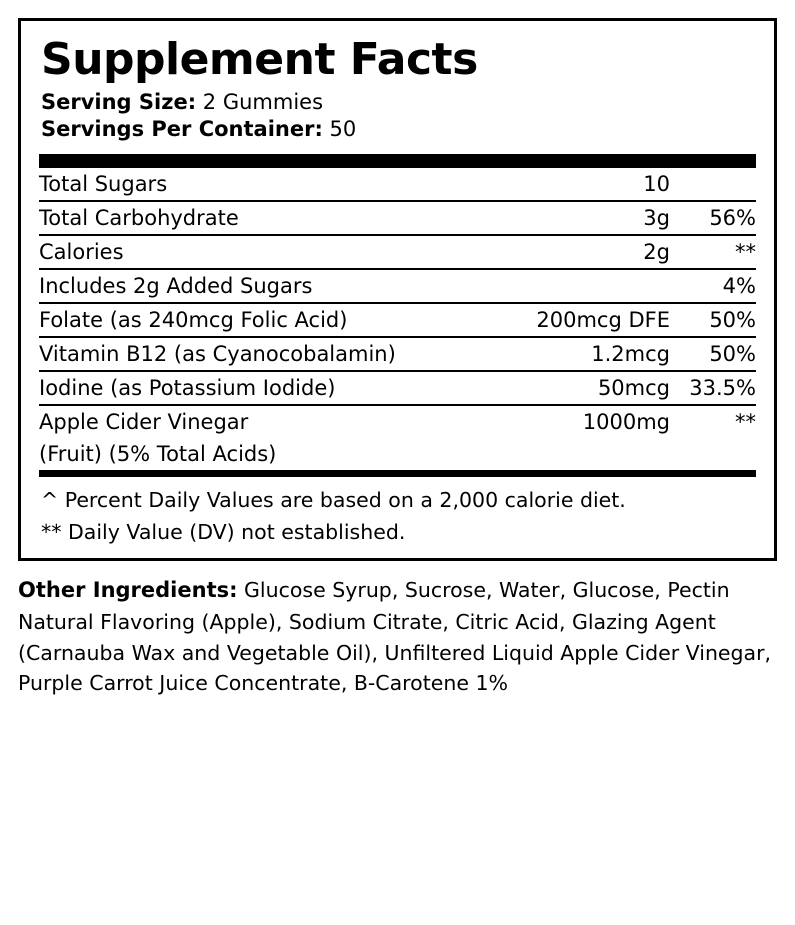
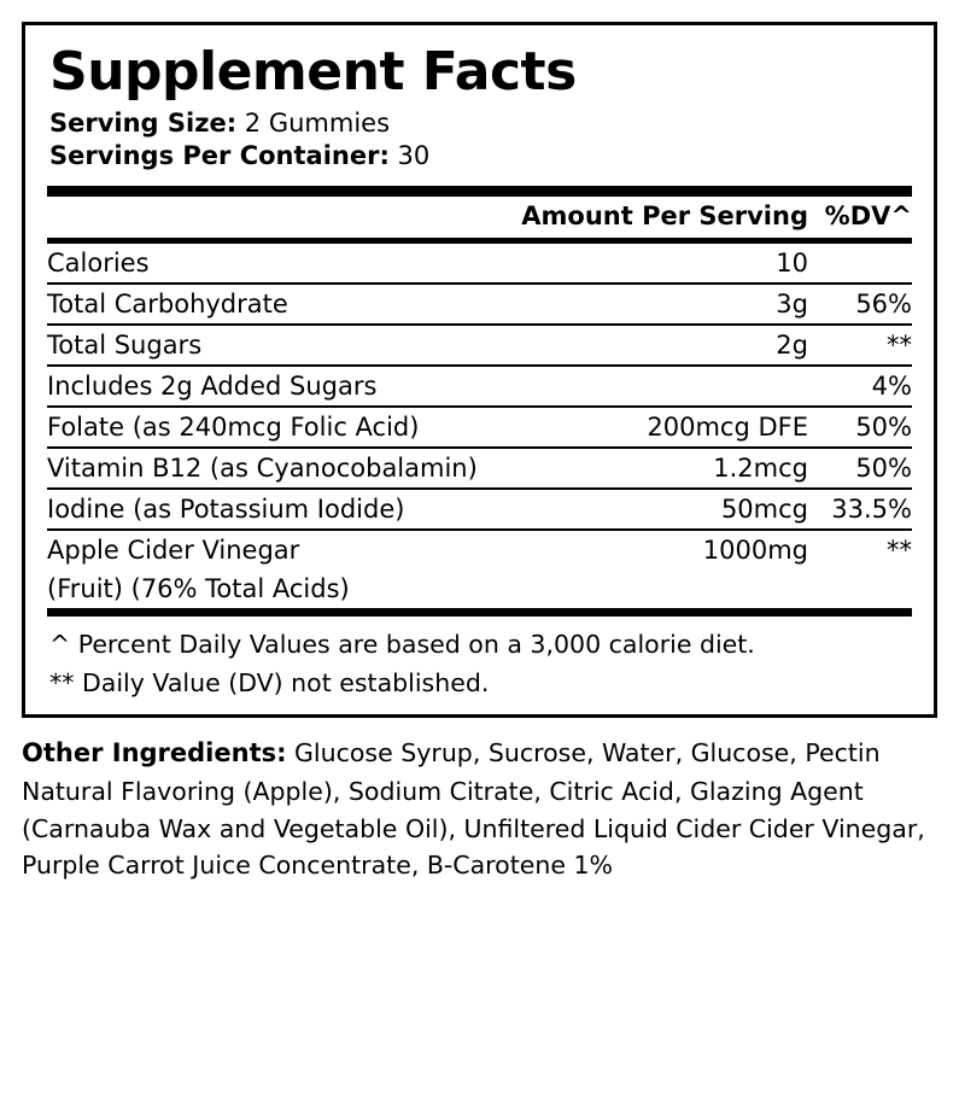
  Supplement Facts
  Serving Size: 2 Gummies
- Servings Per Container: 50
+ Servings Per Container: 30
+ 	Amount Per Serving	%DV^
- Total Sugars	10
+ Calories	10
  Total Carbohydrate	3g	56%
- Calories	2g	**
+ Total Sugars	2g	**
  Includes 2g Added Sugars		4%
  Folate (as 240mcg Folic Acid)	200mcg DFE	50%
  Vitamin B12 (as Cyanocobalamin)	1.2mcg	50%
  Iodine (as Potassium Iodide)	50mcg	33.5%
  Apple Cider Vinegar	1000mg	**
- (Fruit) (5% Total Acids)
+ (Fruit) (76% Total Acids)
- ^ Percent Daily Values are based on a 2,000 calorie diet.
+ ^ Percent Daily Values are based on a 3,000 calorie diet.
  ** Daily Value (DV) not established.
- Other Ingredients: Glucose Syrup, Sucrose, Water, Glucose, Pectin Natural Flavoring (Apple), Sodium Citrate, Citric Acid, Glazing Agent (Carnauba Wax and Vegetable Oil), Unfiltered Liquid Apple Cider Vinegar, Purple Carrot Juice Concentrate, B-Carotene 1%
+ Other Ingredients: Glucose Syrup, Sucrose, Water, Glucose, Pectin Natural Flavoring (Apple), Sodium Citrate, Citric Acid, Glazing Agent (Carnauba Wax and Vegetable Oil), Unfiltered Liquid Cider Cider Vinegar, Purple Carrot Juice Concentrate, B-Carotene 1%
